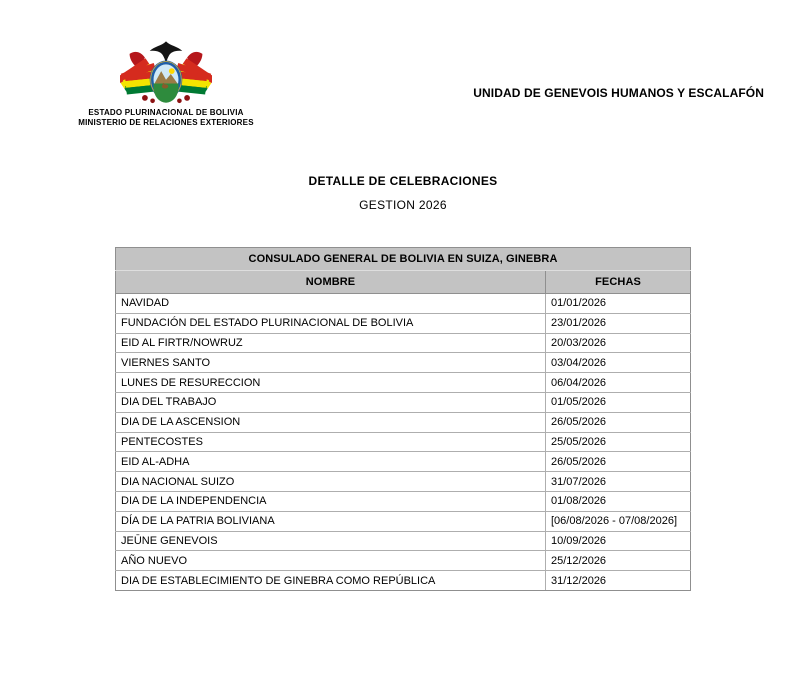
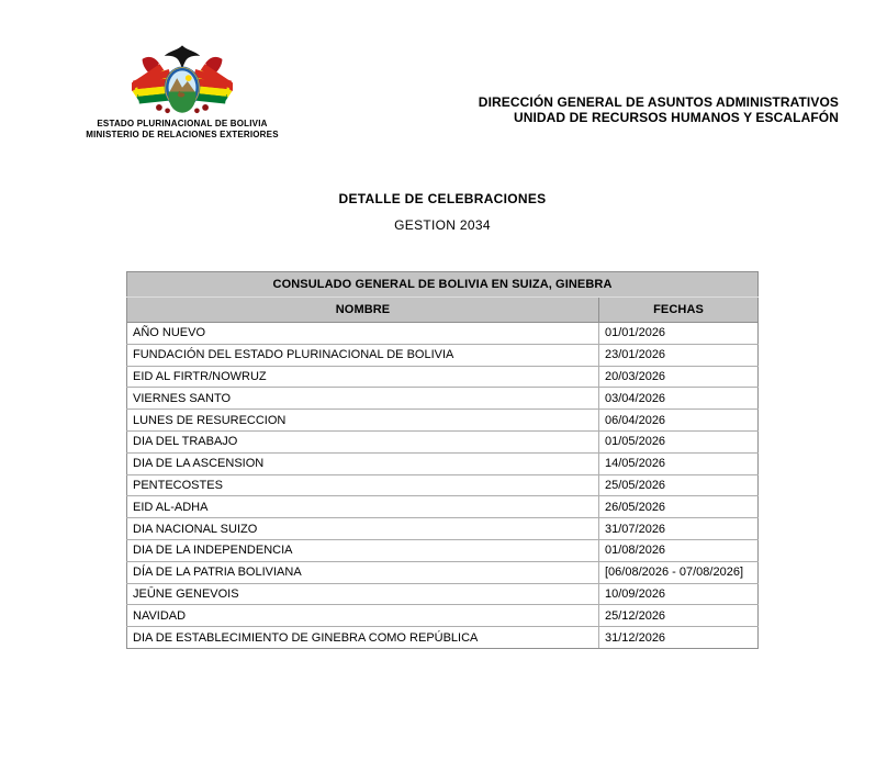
  ESTADO PLURINACIONAL DE BOLIVIA
  MINISTERIO DE RELACIONES EXTERIORES
+ DIRECCIÓN GENERAL DE ASUNTOS ADMINISTRATIVOS
- UNIDAD DE GENEVOIS HUMANOS Y ESCALAFÓN
+ UNIDAD DE RECURSOS HUMANOS Y ESCALAFÓN
  DETALLE DE CELEBRACIONES
- GESTION 2026
+ GESTION 2034
  CONSULADO GENERAL DE BOLIVIA EN SUIZA, GINEBRA
  NOMBRE	FECHAS
- NAVIDAD	01/01/2026
+ AÑO NUEVO	01/01/2026
  FUNDACIÓN DEL ESTADO PLURINACIONAL DE BOLIVIA	23/01/2026
  EID AL FIRTR/NOWRUZ	20/03/2026
  VIERNES SANTO	03/04/2026
  LUNES DE RESURECCION	06/04/2026
  DIA DEL TRABAJO	01/05/2026
- DIA DE LA ASCENSION	26/05/2026
+ DIA DE LA ASCENSION	14/05/2026
  PENTECOSTES	25/05/2026
  EID AL-ADHA	26/05/2026
  DIA NACIONAL SUIZO	31/07/2026
  DIA DE LA INDEPENDENCIA	01/08/2026
  DÍA DE LA PATRIA BOLIVIANA	[06/08/2026 - 07/08/2026]
  JEŪNE GENEVOIS	10/09/2026
- AÑO NUEVO	25/12/2026
+ NAVIDAD	25/12/2026
  DIA DE ESTABLECIMIENTO DE GINEBRA COMO REPÚBLICA	31/12/2026
